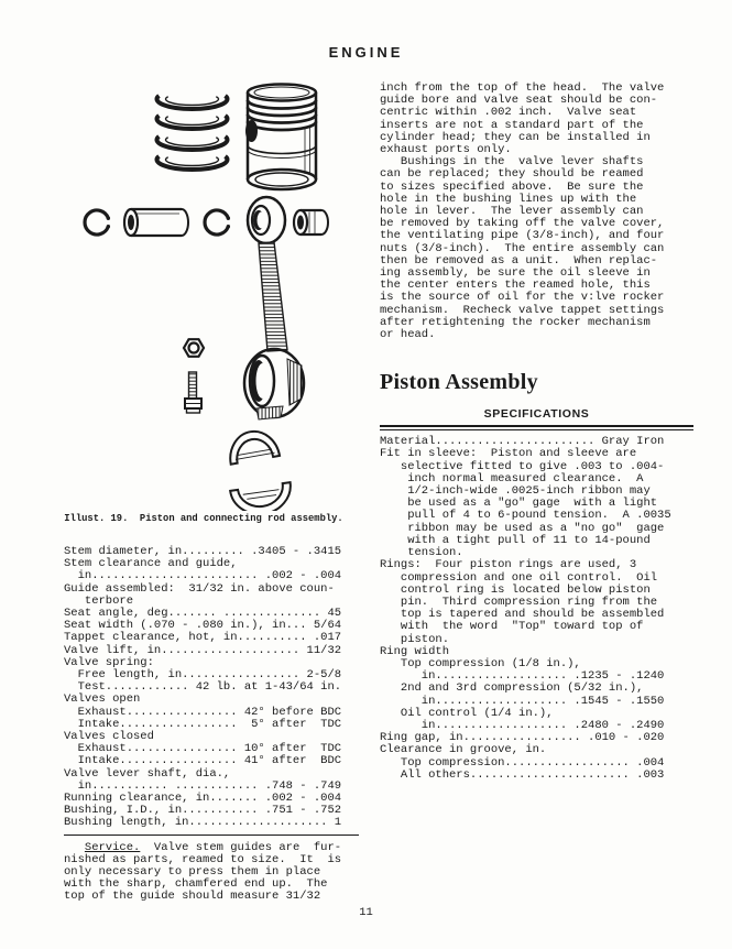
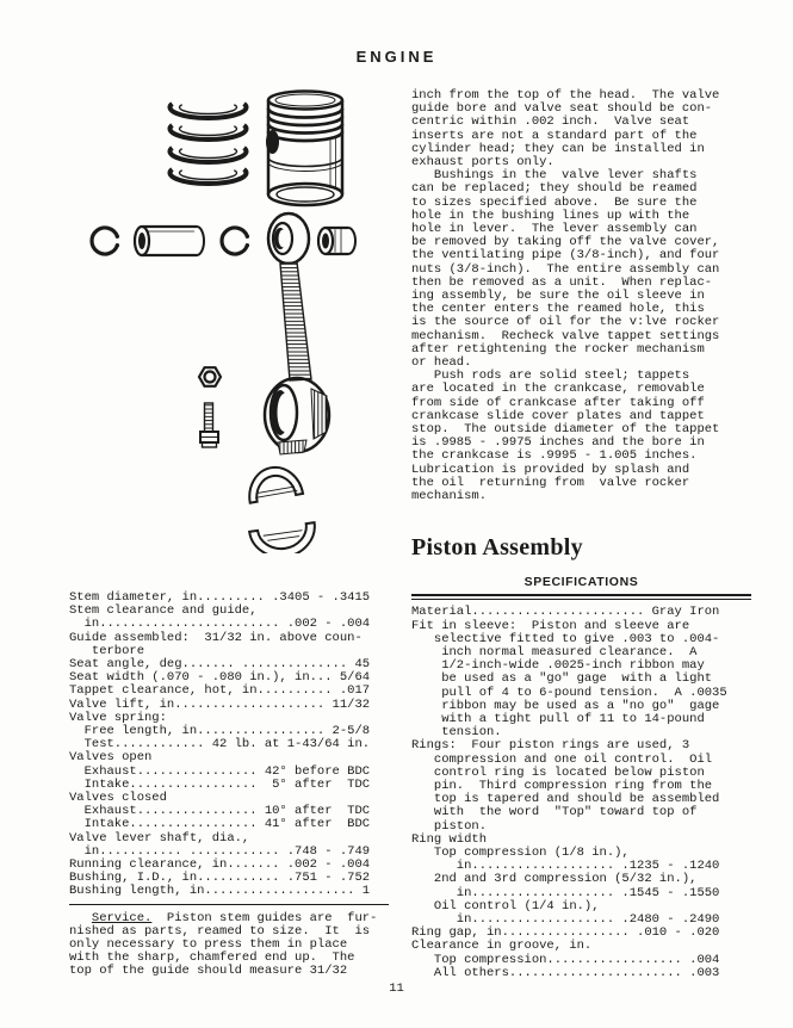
  ENGINE
- Illust. 19. Piston and connecting rod assembly.
  Stem diameter, in......... .3405 - .3415
  Stem clearance and guide,
  in........................ .002 - .004
  Guide assembled: 31/32 in. above coun-
  terbore
  Seat angle, deg....... .............. 45
  Seat width (.070 - .080 in.), in... 5/64
  Tappet clearance, hot, in.......... .017
  Valve lift, in.................... 11/32
  Valve spring:
  Free length, in................. 2-5/8
  Test............ 42 lb. at 1-43/64 in.
  Valves open
  Exhaust................ 42° before BDC
  Intake................. 5° after TDC
  Valves closed
  Exhaust................ 10° after TDC
  Intake................. 41° after BDC
  Valve lever shaft, dia.,
  in........... ............ .748 - .749
  Running clearance, in....... .002 - .004
  Bushing, I.D., in........... .751 - .752
  Bushing length, in.................... 1
- Service. Valve stem guides are fur- nished as parts, reamed to size. It is
+ Service. Piston stem guides are fur- nished as parts, reamed to size. It is
  only necessary to press them in place
  with the sharp, chamfered end up. The
  top of the guide should measure 31/32
  inch from the top of the head. The valve
  guide bore and valve seat should be con-
  centric within .002 inch. Valve seat
  inserts are not a standard part of the
  cylinder head; they can be installed in
  exhaust ports only.
  Bushings in the valve lever shafts
  can be replaced; they should be reamed
  to sizes specified above. Be sure the
  hole in the bushing lines up with the
  hole in lever. The lever assembly can
  be removed by taking off the valve cover,
  the ventilating pipe (3/8-inch), and four
  nuts (3/8-inch). The entire assembly can
  then be removed as a unit. When replac-
  ing assembly, be sure the oil sleeve in
  the center enters the reamed hole, this
  is the source of oil for the v:lve rocker
  mechanism. Recheck valve tappet settings
  after retightening the rocker mechanism
  or head.
+ Push rods are solid steel; tappets
+ are located in the crankcase, removable
+ from side of crankcase after taking off
+ crankcase slide cover plates and tappet
+ stop. The outside diameter of the tappet
+ is .9985 - .9975 inches and the bore in
+ the crankcase is .9995 - 1.005 inches.
+ Lubrication is provided by splash and
+ the oil returning from valve rocker
+ mechanism.
  Piston Assembly
  SPECIFICATIONS
  Material....................... Gray Iron
  Fit in sleeve: Piston and sleeve are
  selective fitted to give .003 to .004-
  inch normal measured clearance. A
  1/2-inch-wide .0025-inch ribbon may
  be used as a "go" gage with a light
  pull of 4 to 6-pound tension. A .0035
  ribbon may be used as a "no go" gage
  with a tight pull of 11 to 14-pound
  tension.
  Rings: Four piston rings are used, 3
  compression and one oil control. Oil
  control ring is located below piston
  pin. Third compression ring from the
  top is tapered and should be assembled
  with the word "Top" toward top of
  piston.
  Ring width
  Top compression (1/8 in.),
  in................... .1235 - .1240
  2nd and 3rd compression (5/32 in.),
  in................... .1545 - .1550
  Oil control (1/4 in.),
  in................... .2480 - .2490
  Ring gap, in................. .010 - .020
  Clearance in groove, in.
  Top compression.................. .004
  All others....................... .003
  11
